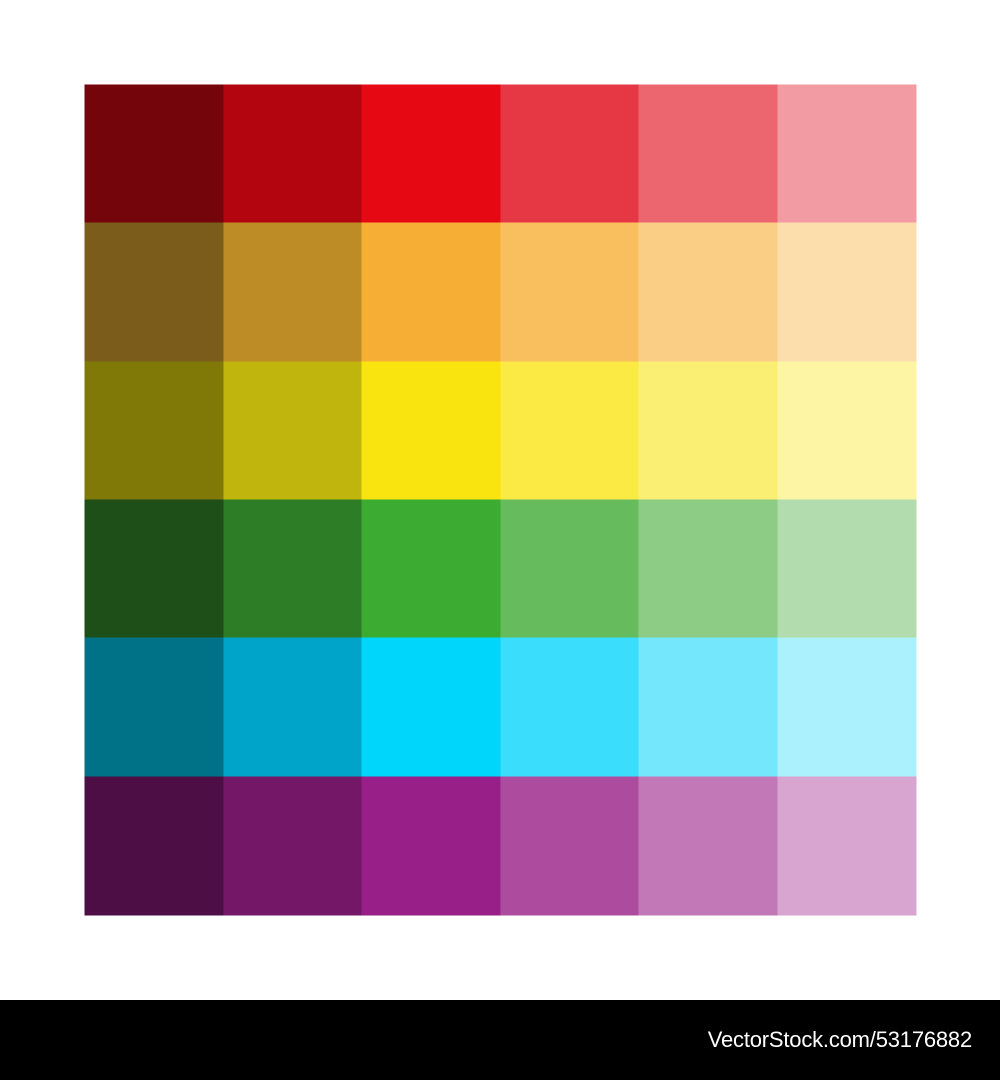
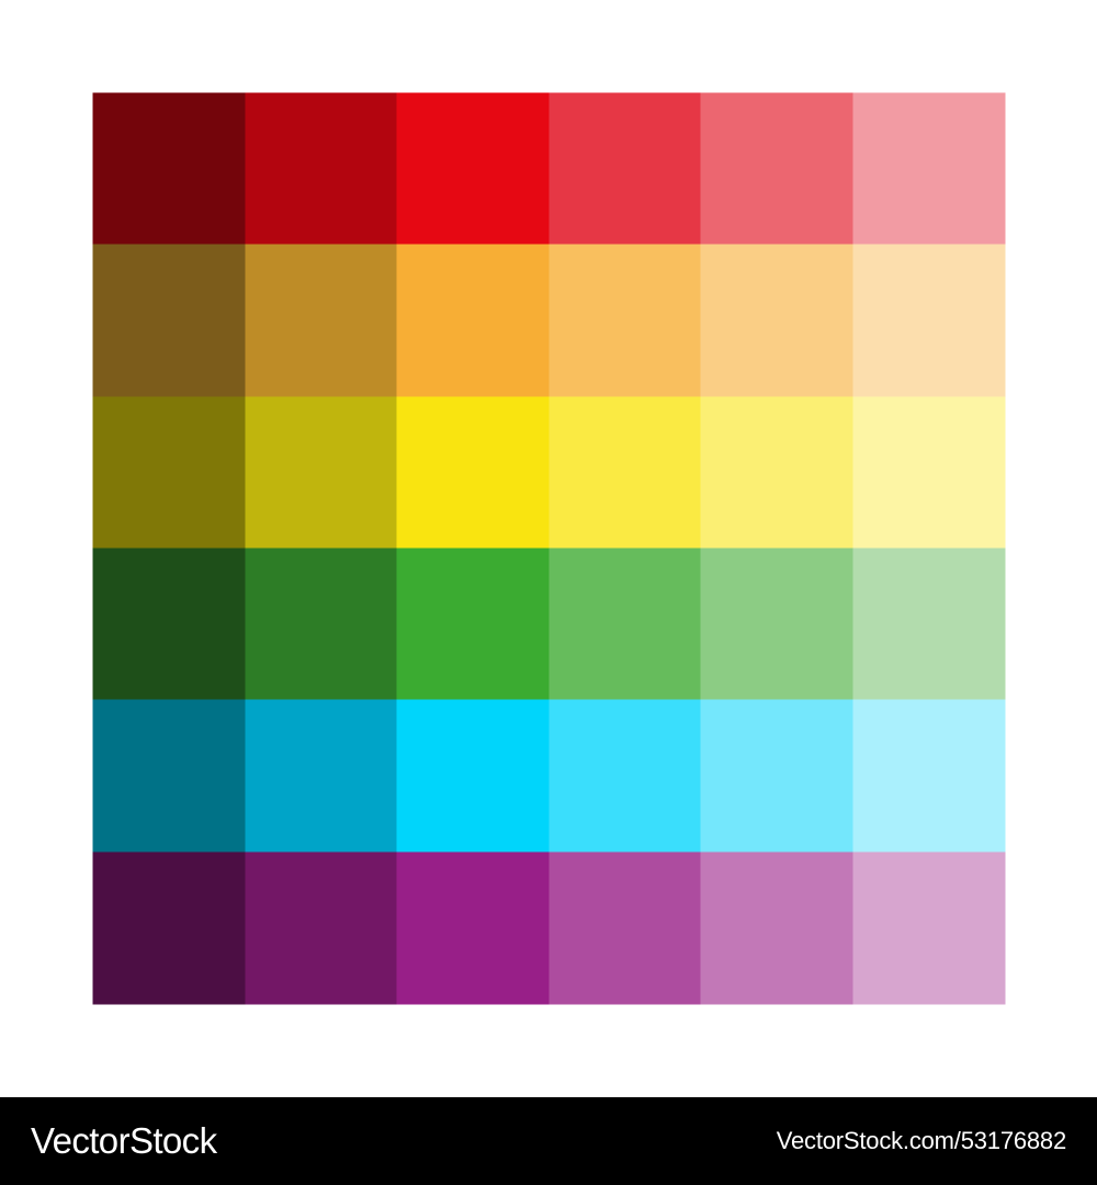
+ VectorStock
  VectorStock.com/53176882
